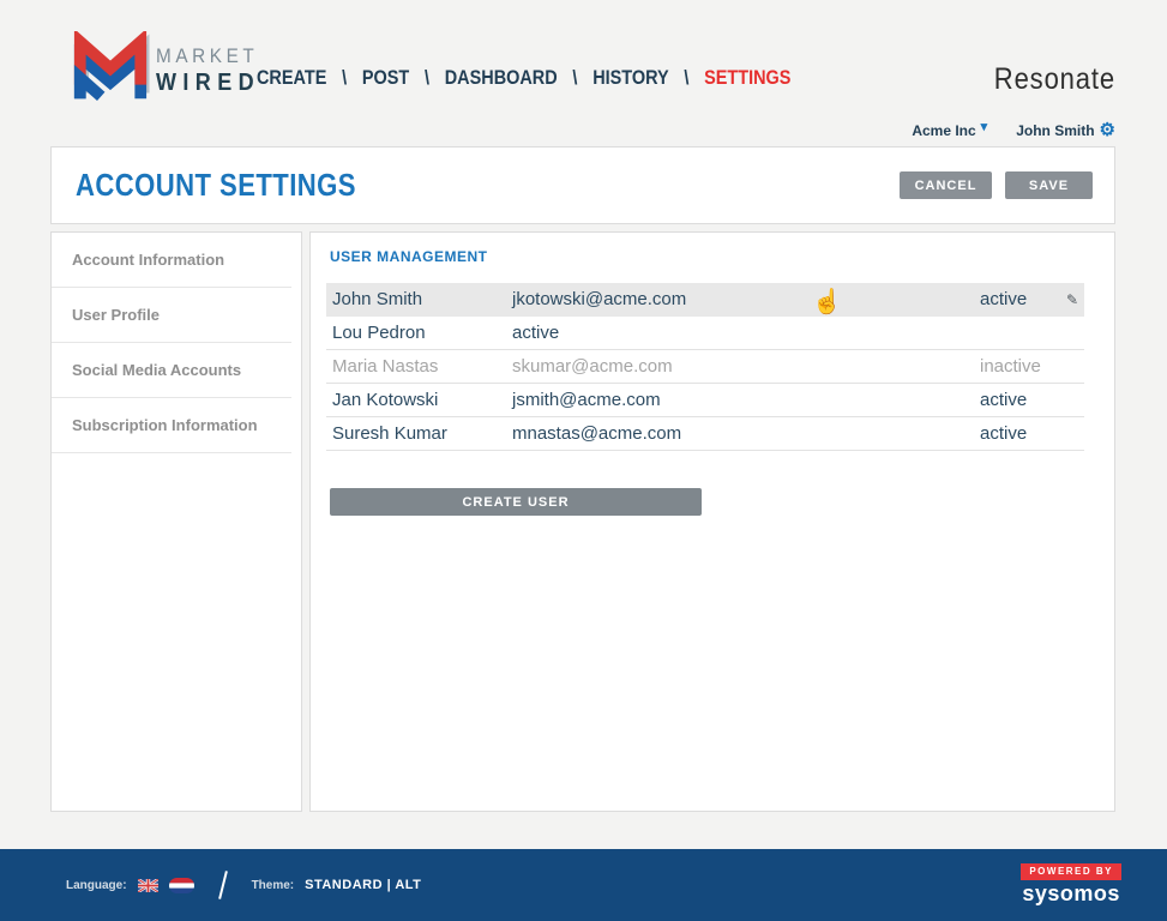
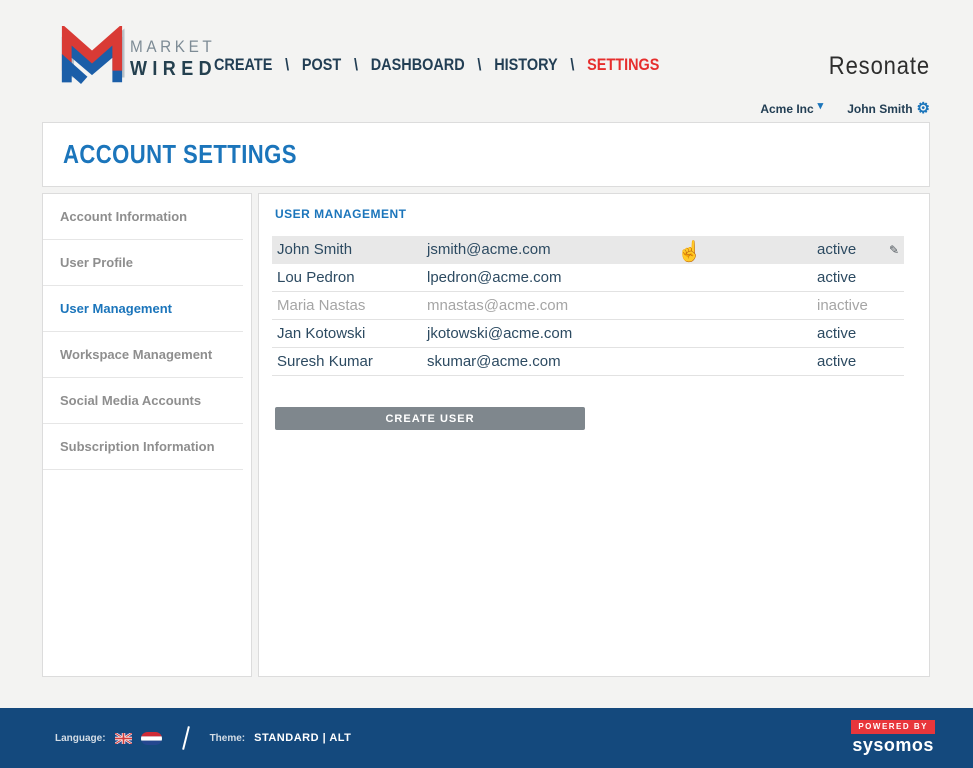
  MARKET
  WIRED
  CREATE
  \
  POST
  \
  DASHBOARD
  \
  HISTORY
  \
  SETTINGS
  Resonate
  Acme Inc
  ▾
  John Smith
  ⚙
  ACCOUNT SETTINGS
- CANCEL
- SAVE
  Account Information
  User Profile
+ User Management
+ Workspace Management
  Social Media Accounts
  Subscription Information
  USER MANAGEMENT
  John Smith
- jkotowski@acme.com
+ jsmith@acme.com
  active
  ✎
  ☝
  Lou Pedron
+ lpedron@acme.com
  active
  Maria Nastas
- skumar@acme.com
+ mnastas@acme.com
  inactive
  Jan Kotowski
- jsmith@acme.com
+ jkotowski@acme.com
  active
  Suresh Kumar
- mnastas@acme.com
+ skumar@acme.com
  active
  CREATE USER
  Language:
  Theme:
  STANDARD | ALT
  POWERED BY
  sysomos
